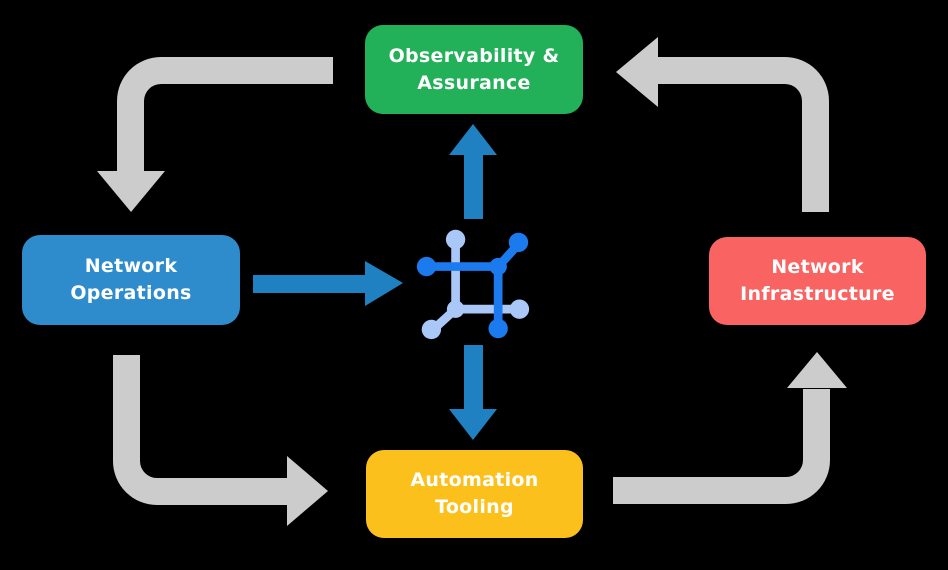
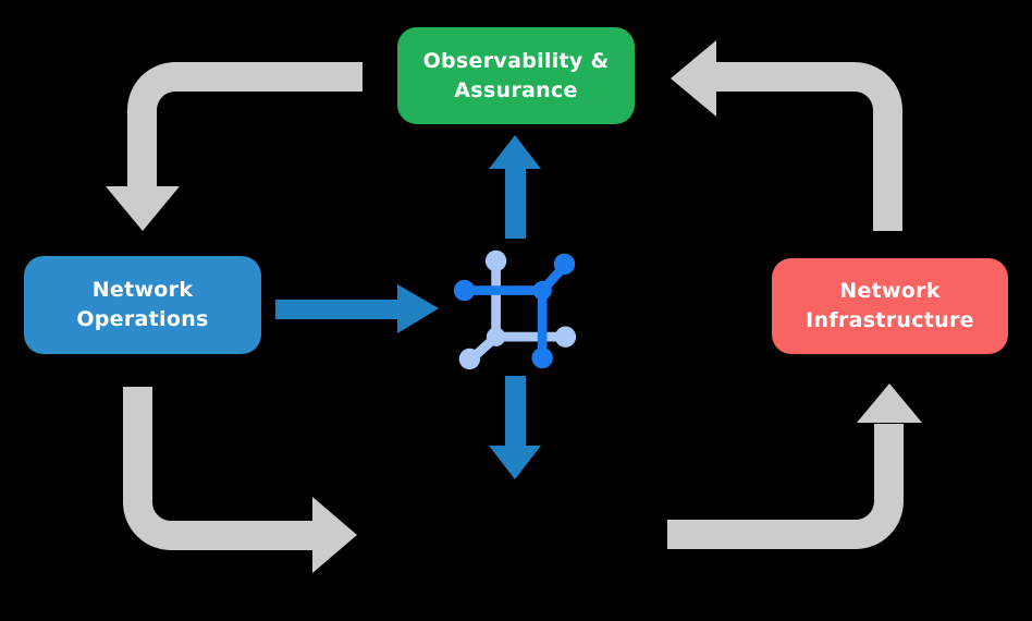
  Observability &
  Assurance
  Network
  Operations
  Network
  Infrastructure
- Automation
- Tooling
